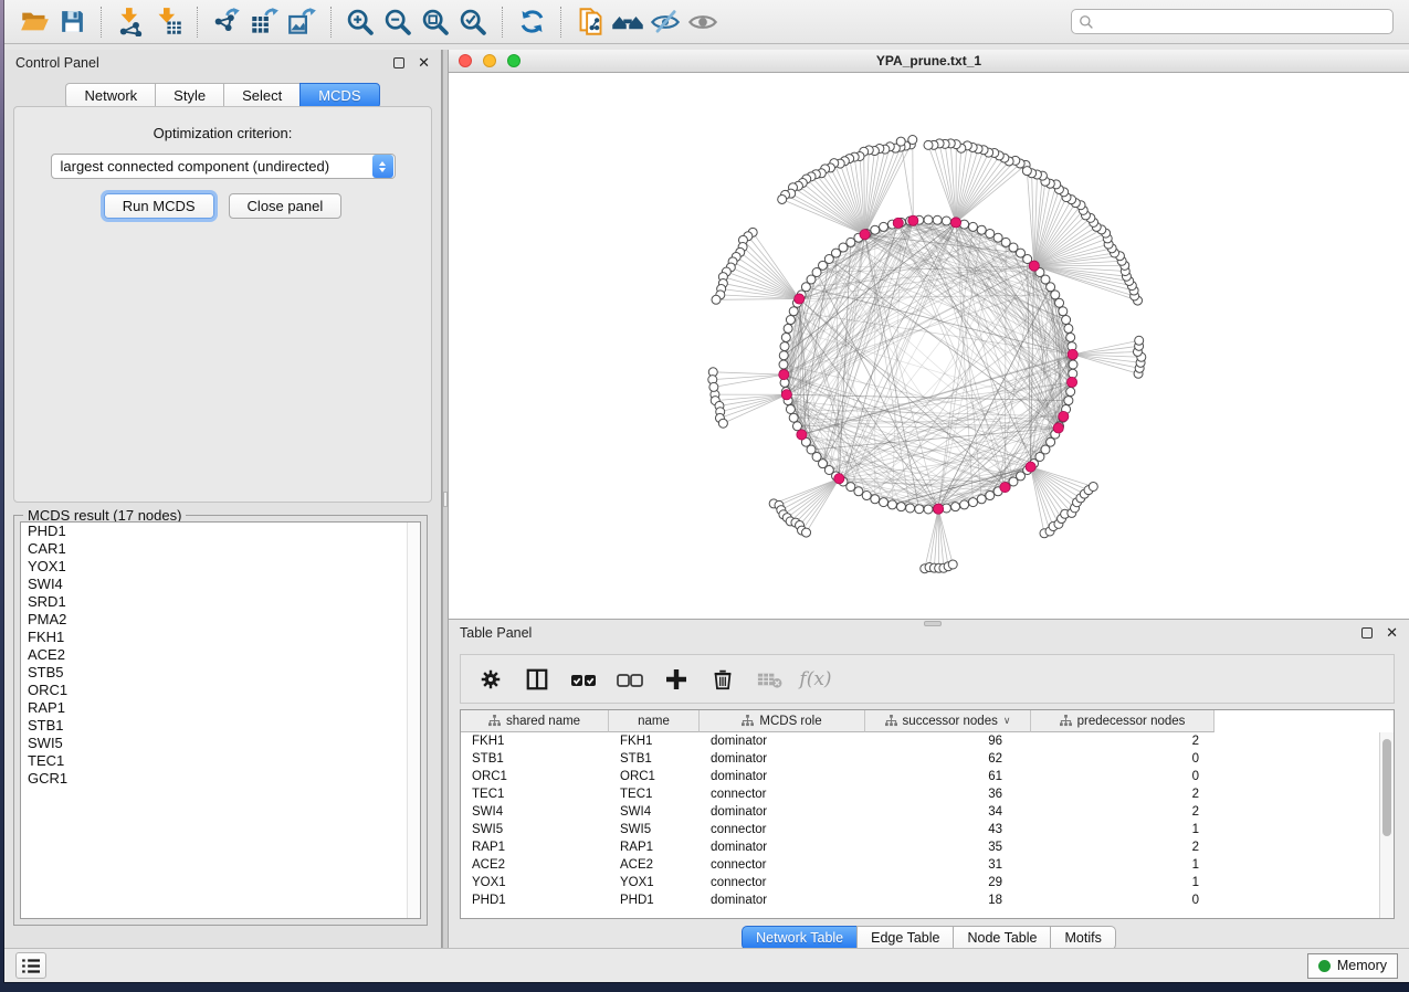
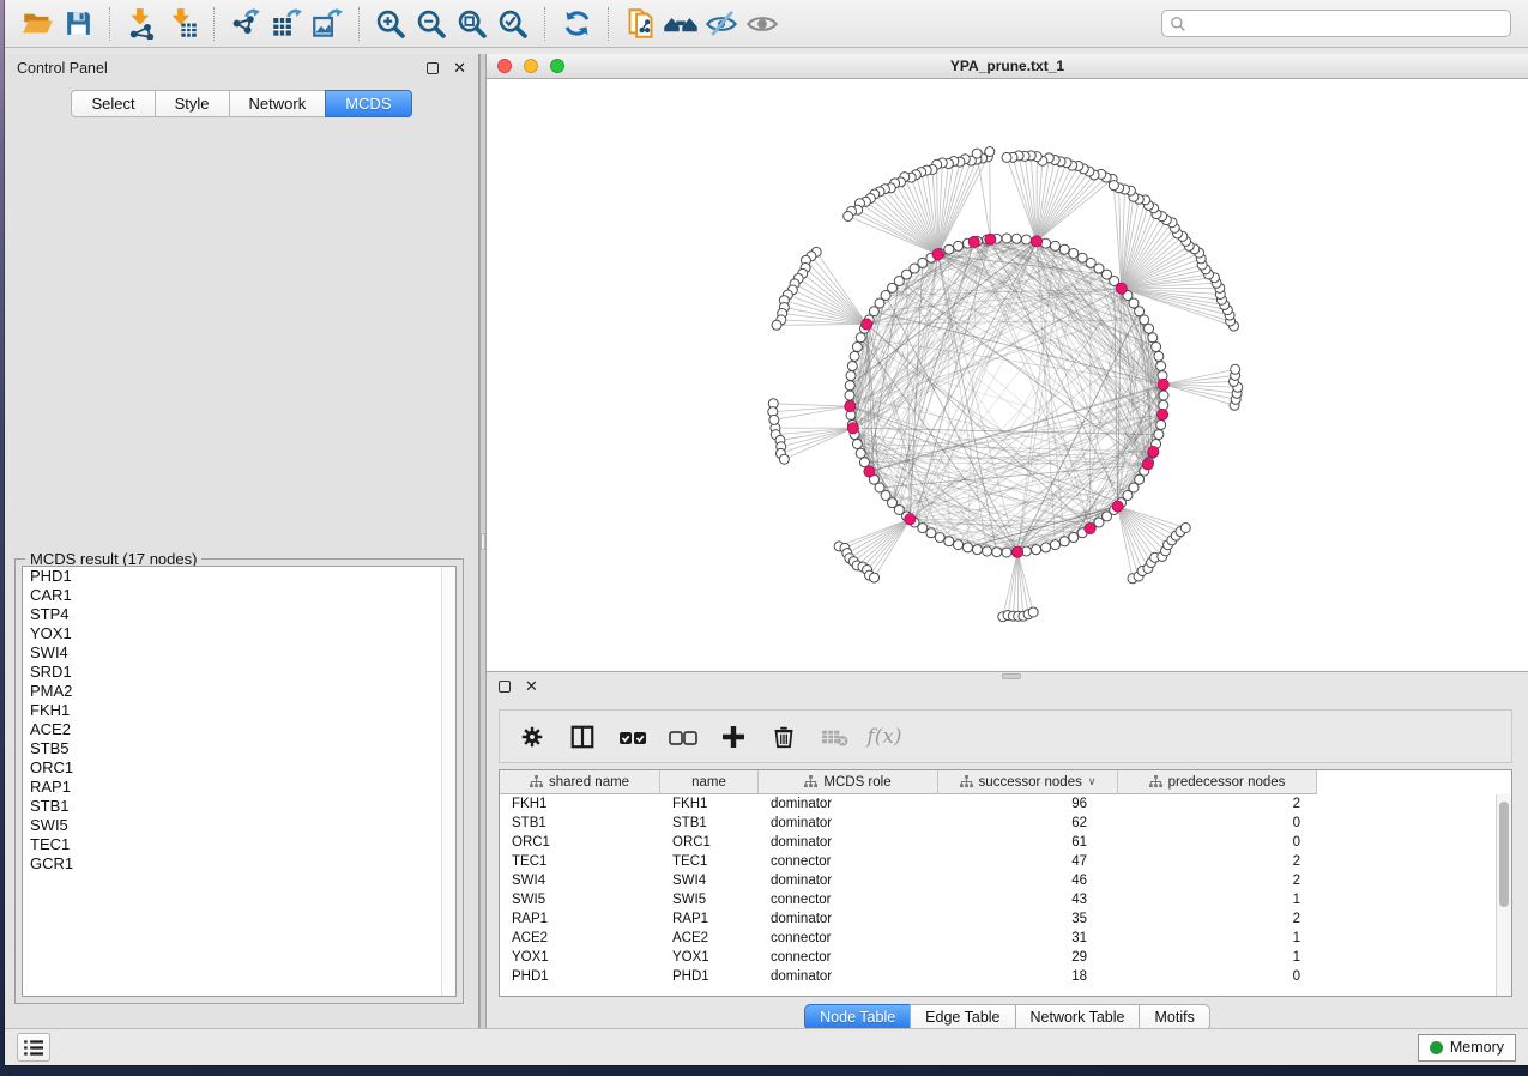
  Control Panel
  ✕
- Network
+ Select
  Style
- Select
+ Network
  MCDS
- Optimization criterion:
- largest connected component (undirected)
- Run MCDS
- Close panel
  MCDS result (17 nodes)
  PHD1
  CAR1
+ STP4
  YOX1
  SWI4
  SRD1
  PMA2
  FKH1
  ACE2
  STB5
  ORC1
  RAP1
  STB1
  SWI5
  TEC1
  GCR1
  YPA_prune.txt_1
- Table Panel
  ✕
  f(x)
  shared name
  name
  MCDS role
  successor nodes
  ∨
  predecessor nodes
  FKH1
  FKH1
  dominator
  96
  2
  STB1
  STB1
  dominator
  62
  0
  ORC1
  ORC1
  dominator
  61
  0
  TEC1
  TEC1
  connector
- 36
+ 47
  2
  SWI4
  SWI4
  dominator
- 34
+ 46
  2
  SWI5
  SWI5
  connector
  43
  1
  RAP1
  RAP1
  dominator
  35
  2
  ACE2
  ACE2
  connector
  31
  1
  YOX1
  YOX1
  connector
  29
  1
  PHD1
  PHD1
  dominator
  18
  0
- Network Table
+ Node Table
  Edge Table
- Node Table
+ Network Table
  Motifs
  Memory
